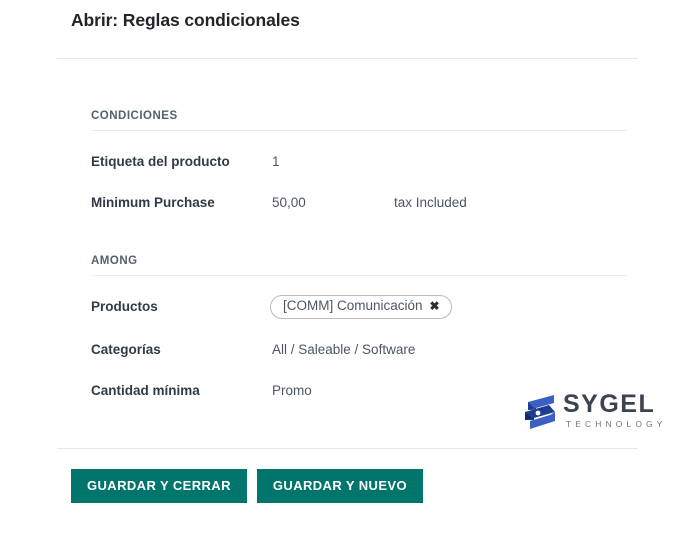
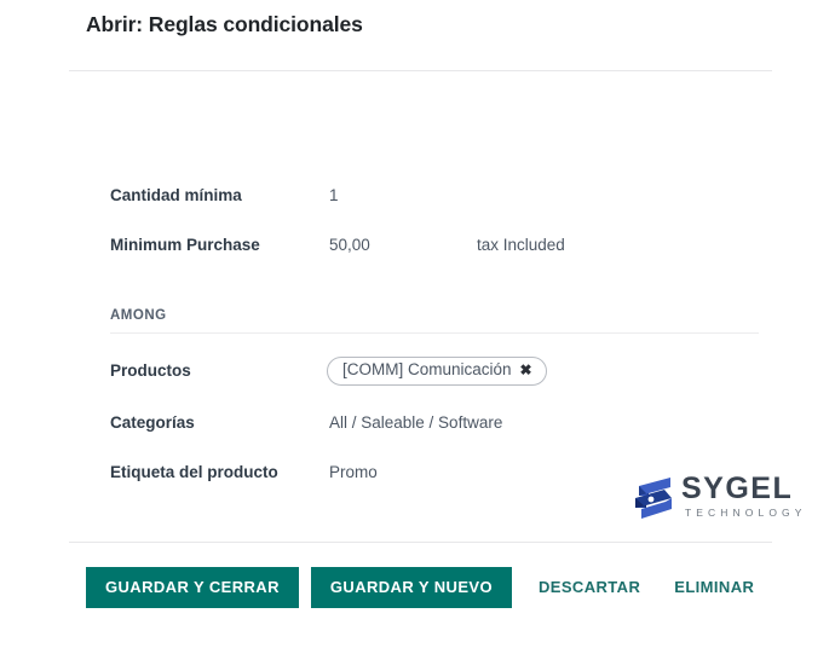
  Abrir: Reglas condicionales
- CONDICIONES
- Etiqueta del producto
+ Cantidad mínima
  1
  Minimum Purchase
  50,00
  tax Included
  AMONG
  Productos
  [COMM] Comunicación
  ✖
  Categorías
  All / Saleable / Software
- Cantidad mínima
+ Etiqueta del producto
  Promo
  SYGEL
  TECHNOLOGY
  GUARDAR Y CERRAR
  GUARDAR Y NUEVO
+ DESCARTAR
+ ELIMINAR
